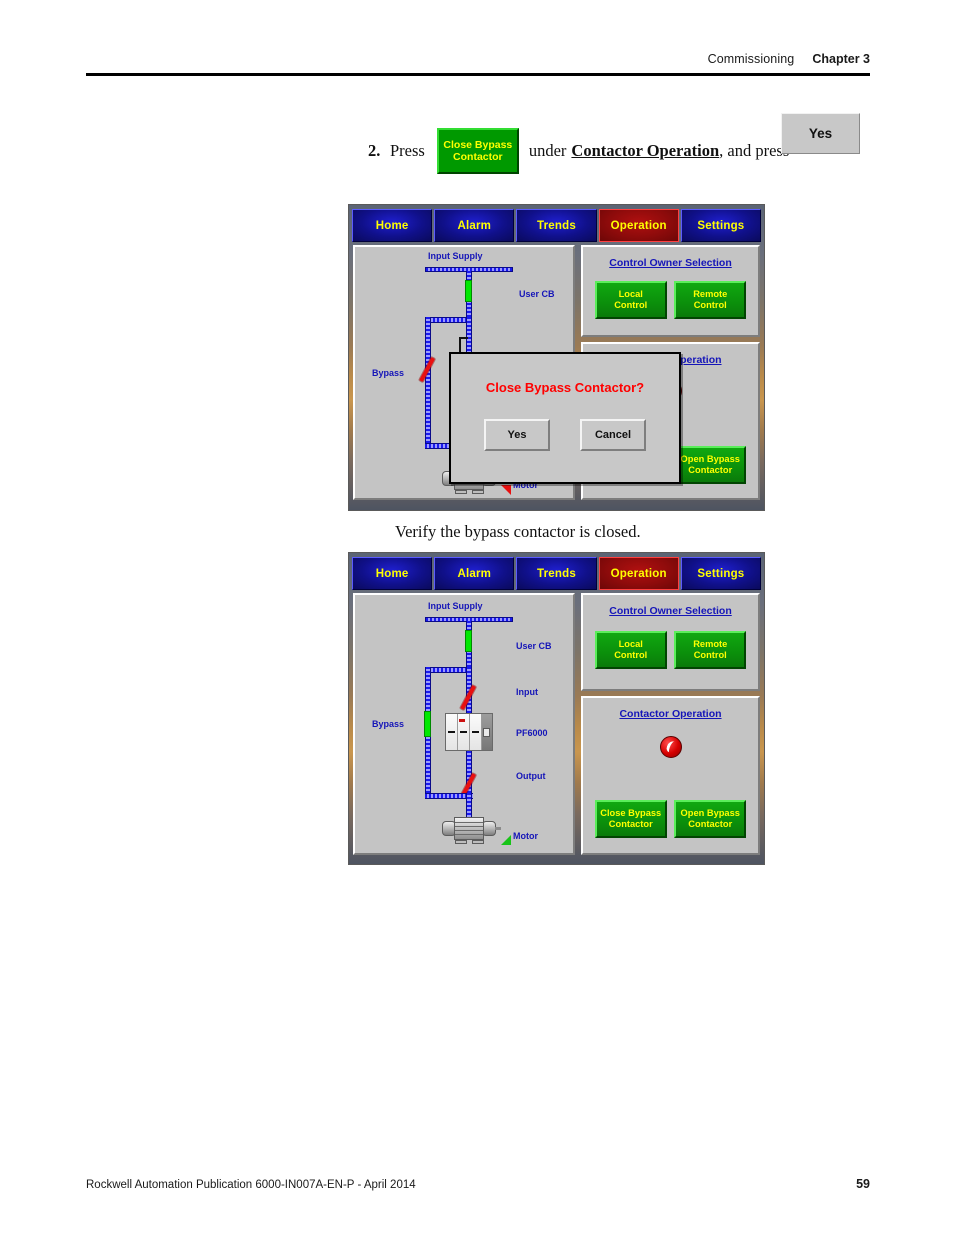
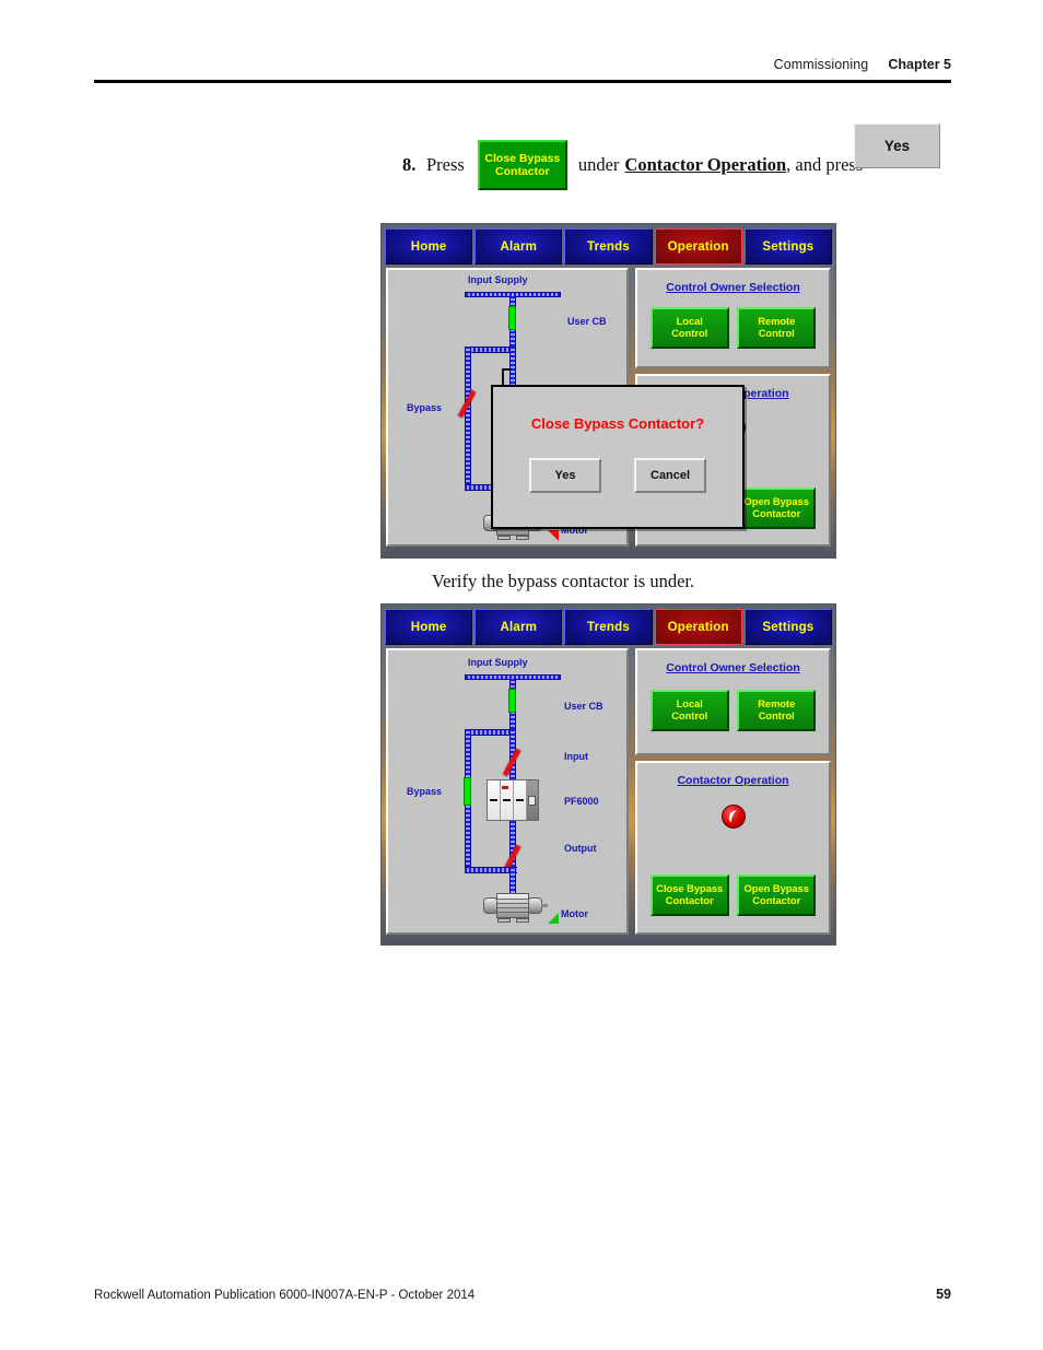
  Commissioning
- Chapter 3
+ Chapter 5
- 2.
+ 8.
  Press
  Close Bypass
  Contactor
  under
  Contactor Operation
  , and pres
  Yes
  Home
  Alarm
  Trends
  Operation
  Settings
  Input Supply
  User CB
  Bypass
  Motor
  Control Owner Selection
  Local
  Control
  Remote
  Control
  Open Bypass
  Contactor
  Close Bypass Contactor?
  Yes
  Cancel
- Verify the bypass contactor is closed.
+ Verify the bypass contactor is under.
  Home
  Alarm
  Trends
  Operation
  Settings
  Input Supply
  User CB
  Bypass
  Input
  PF6000
  Output
  Motor
  Control Owner Selection
  Local
  Control
  Remote
  Control
  Contactor Operation
  Close Bypass
  Contactor
  Open Bypass
  Contactor
- Rockwell Automation Publication 6000-IN007A-EN-P - April 2014
+ Rockwell Automation Publication 6000-IN007A-EN-P - October 2014
  59
